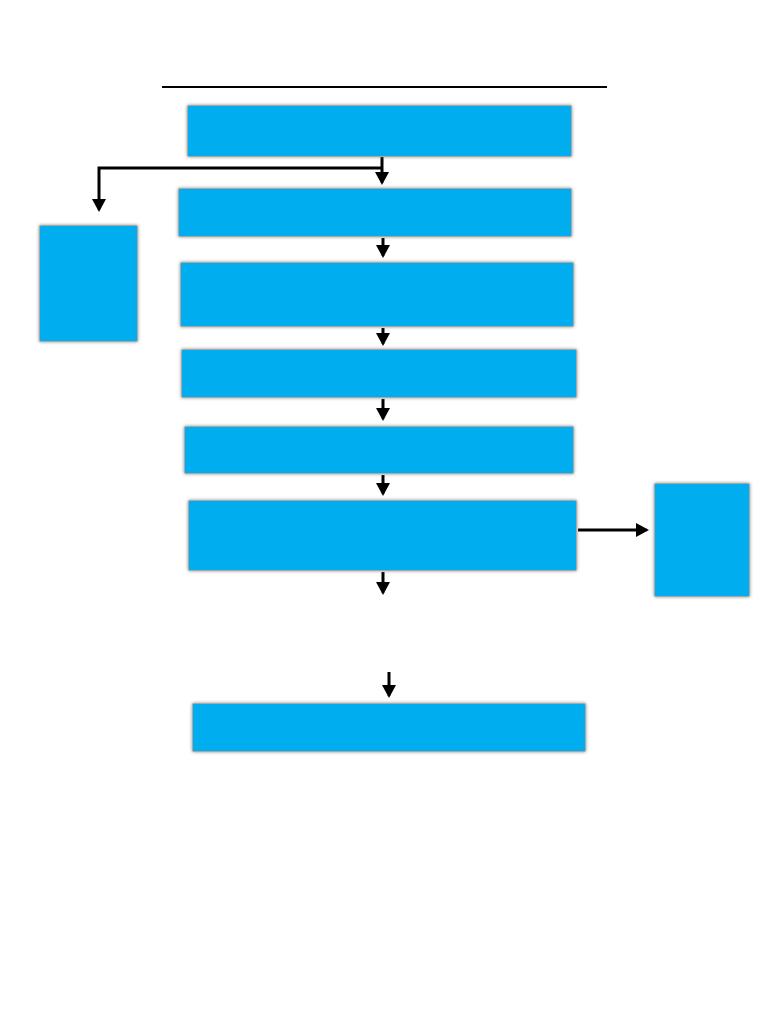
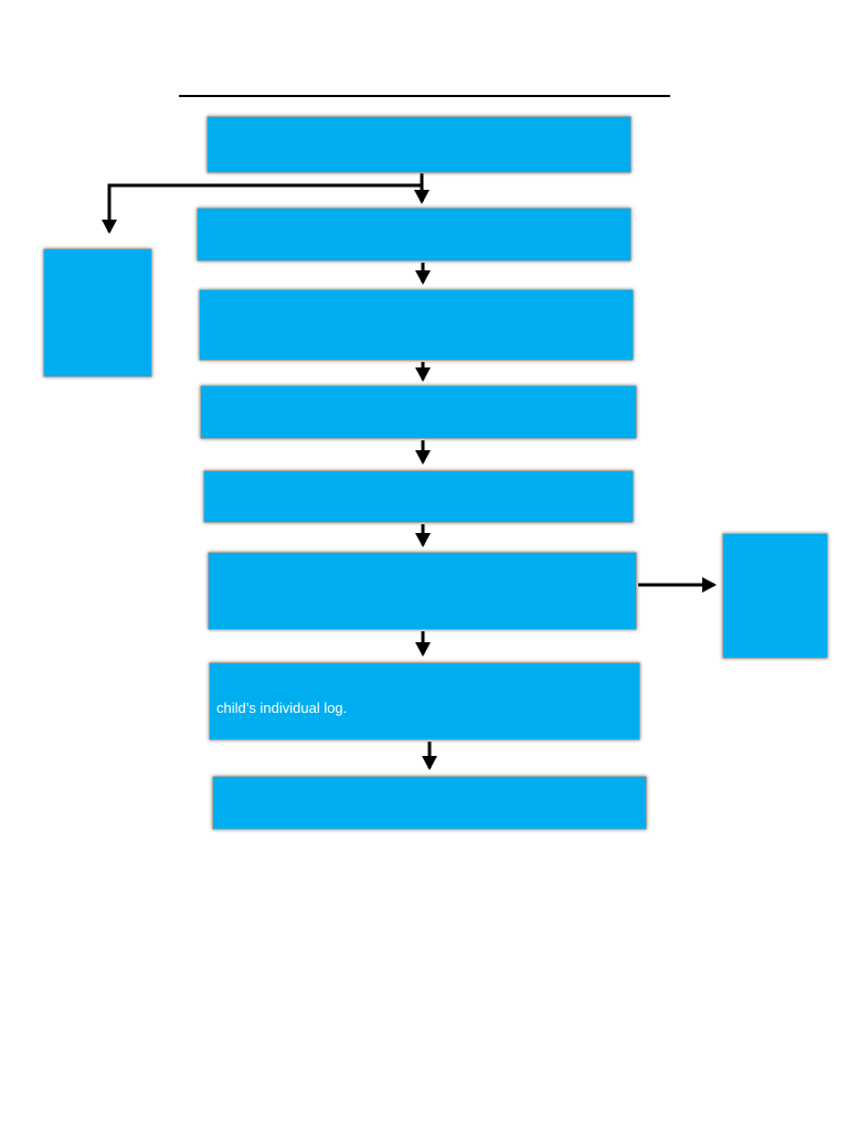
+ child’s individual log.
